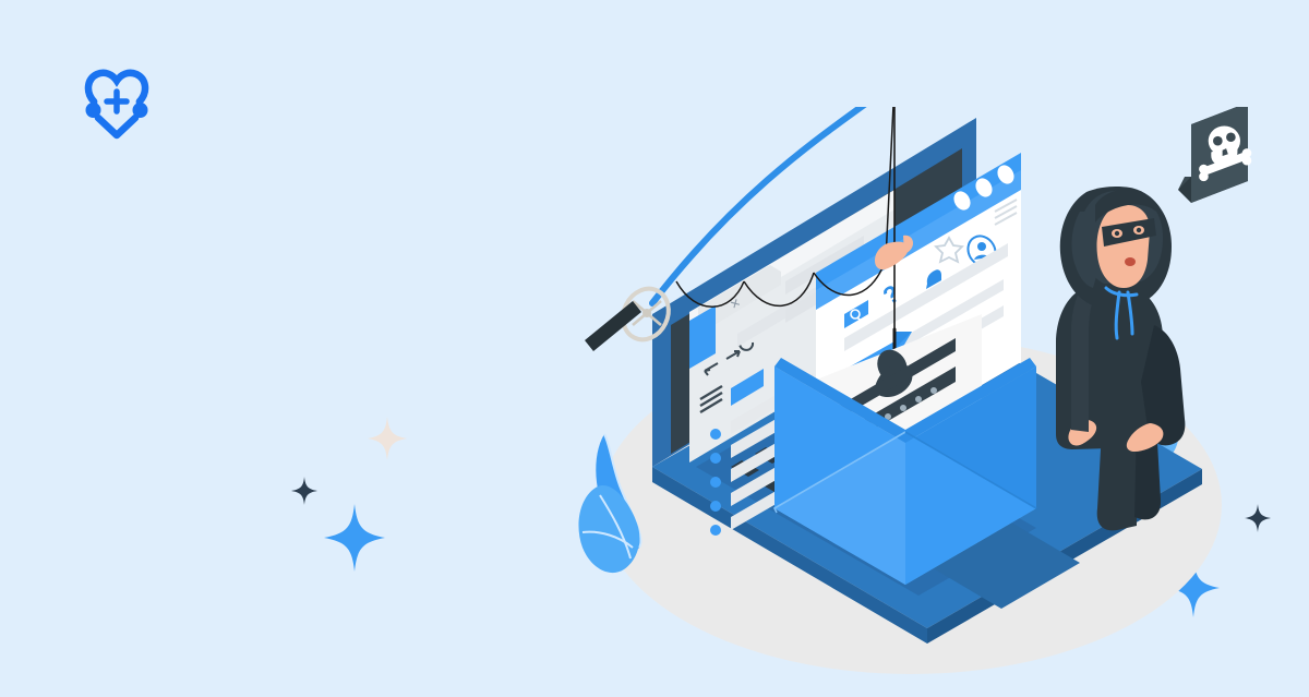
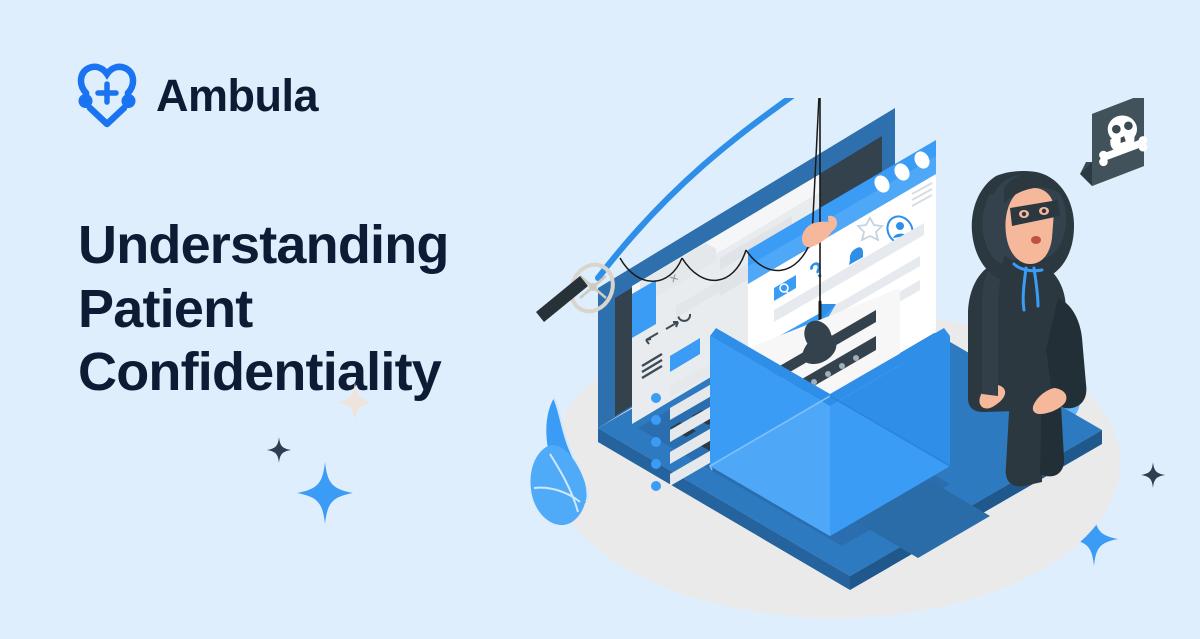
+ Ambula
+ Understanding
+ Patient
+ Confidentiality
